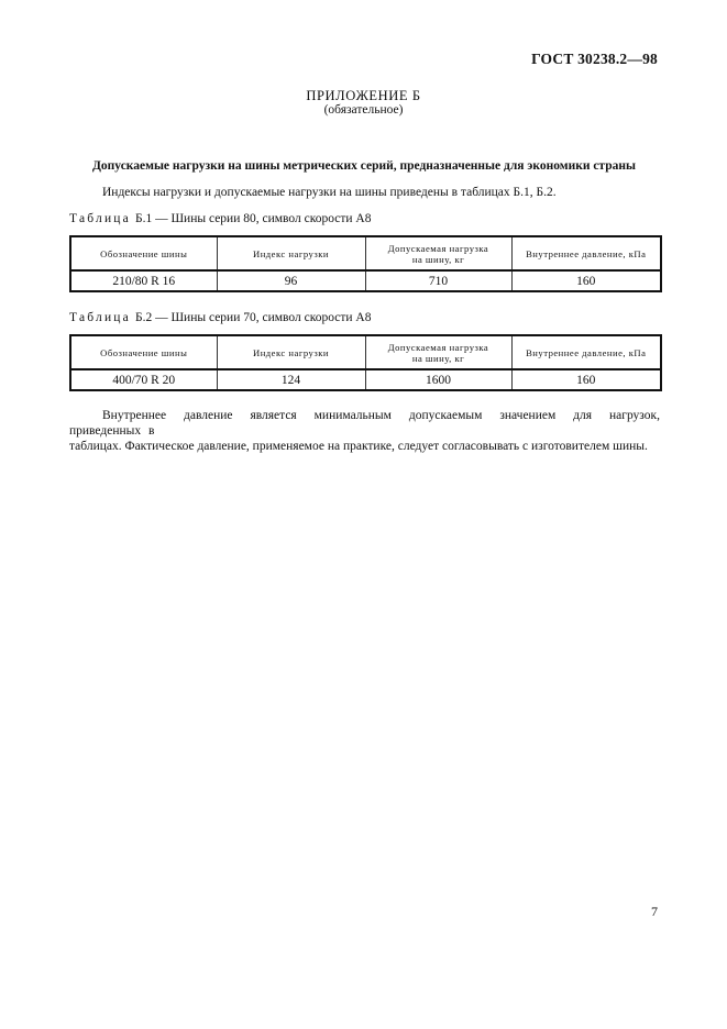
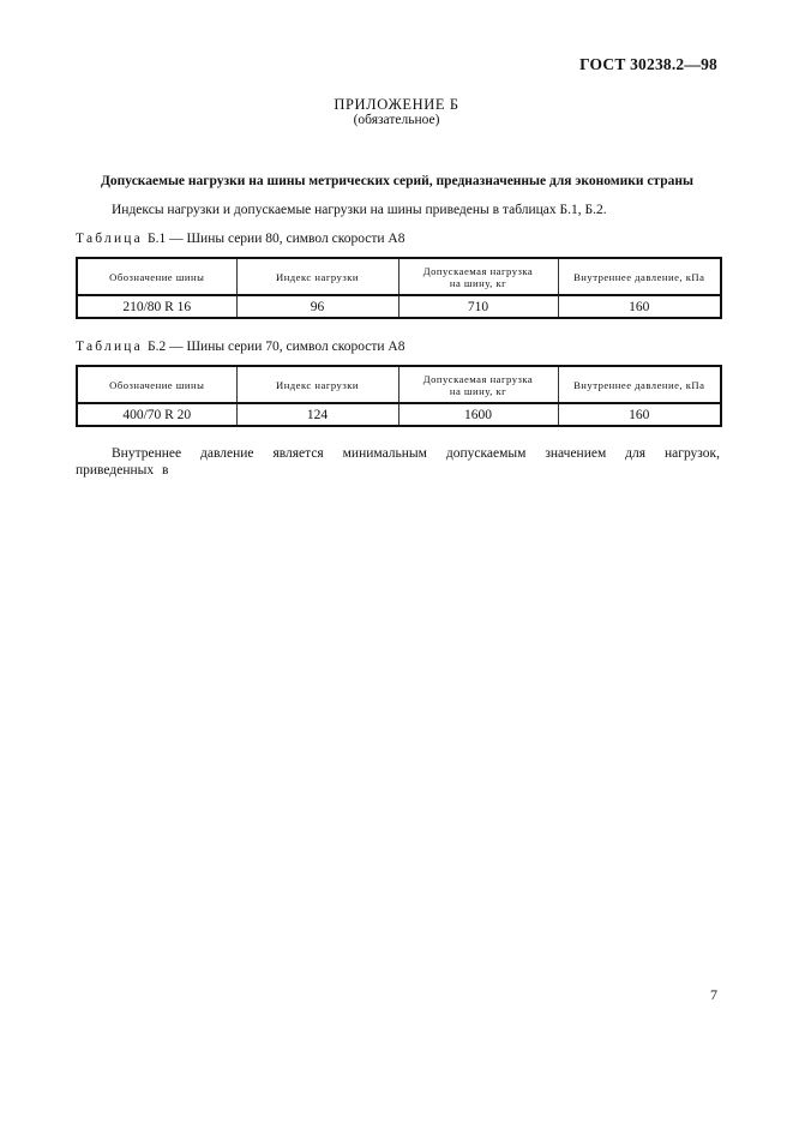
  ГОСТ 30238.2—98
  ПРИЛОЖЕНИЕ Б
  (обязательное)
  Допускаемые нагрузки на шины метрических серий, предназначенные для экономики страны
  Индексы нагрузки и допускаемые нагрузки на шины приведены в таблицах Б.1, Б.2.
  Таблица Б.1 — Шины серии 80, символ скорости А8
  Обозначение шины	Индекс нагрузки	Допускаемая нагрузка на шину, кг	Внутреннее давление, кПа
  210/80 R 16	96	710	160
  Таблица Б.2 — Шины серии 70, символ скорости А8
  Обозначение шины	Индекс нагрузки	Допускаемая нагрузка на шину, кг	Внутреннее давление, кПа
  400/70 R 20	124	1600	160
  Внутреннее давление является минимальным допускаемым значением для нагрузок, приведенных в
- таблицах. Фактическое давление, применяемое на практике, следует согласовывать с изготовителем шины.
  7
